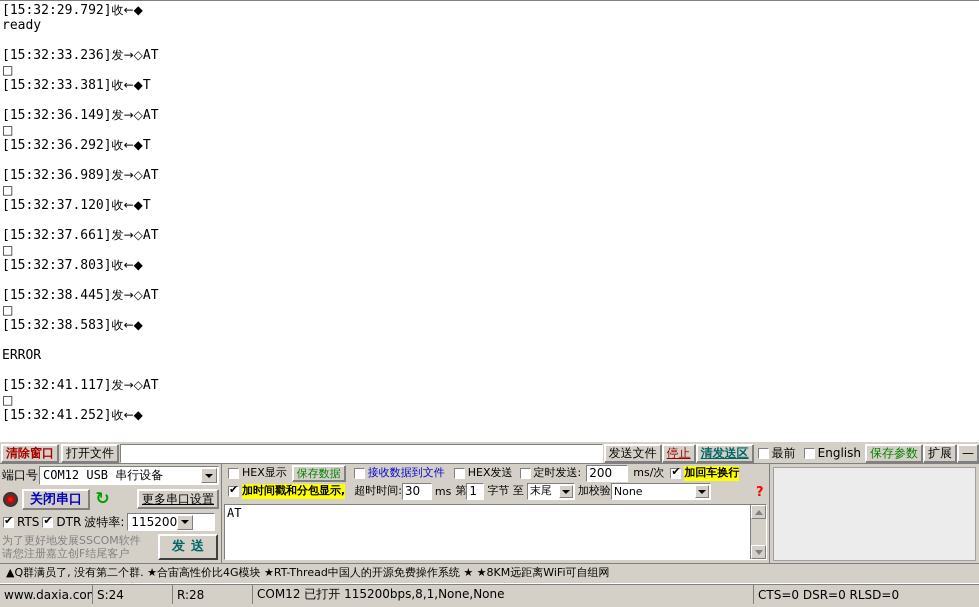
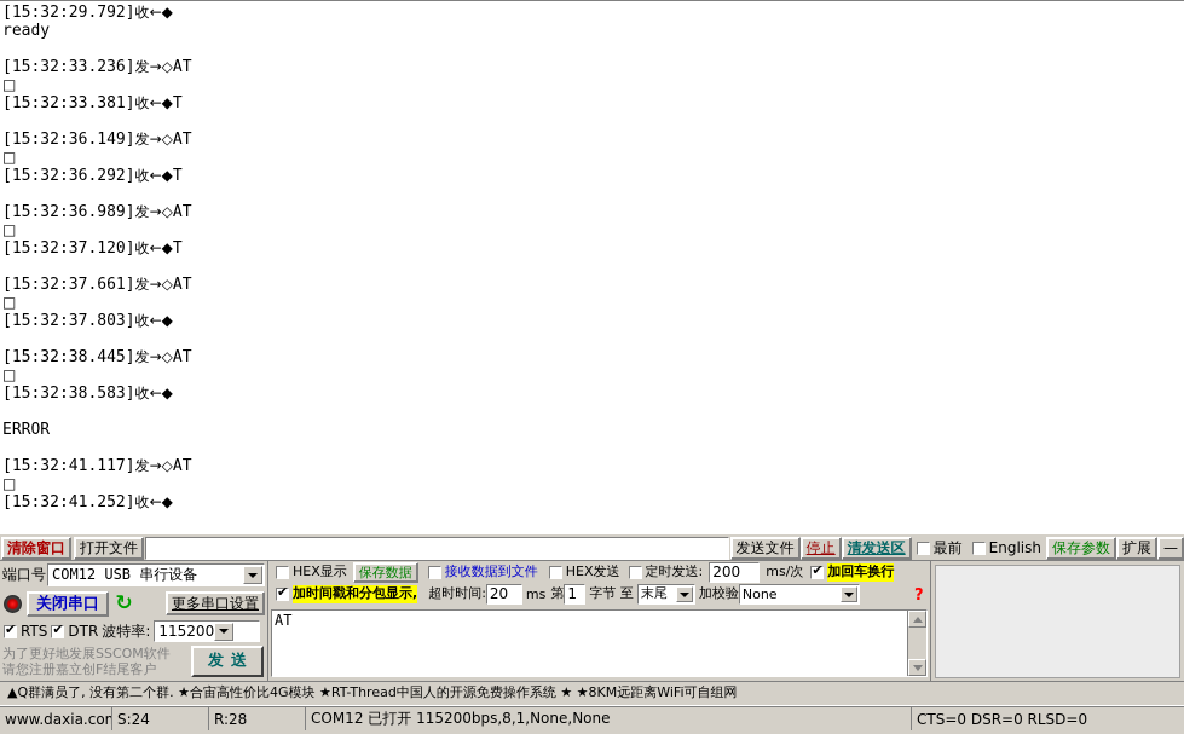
  [15:32:29.792]收←◆
  ready
  [15:32:33.236]发→◇AT
  □
  [15:32:33.381]收←◆T
  [15:32:36.149]发→◇AT
  □
  [15:32:36.292]收←◆T
  [15:32:36.989]发→◇AT
  □
  [15:32:37.120]收←◆T
  [15:32:37.661]发→◇AT
  □
  [15:32:37.803]收←◆
  [15:32:38.445]发→◇AT
  □
  [15:32:38.583]收←◆
  ERROR
  [15:32:41.117]发→◇AT
  □
  [15:32:41.252]收←◆
  清除窗口
  打开文件
  发送文件
  停止
  清发送区
  最前
  English
  保存参数
  扩展
  —
  端口号
  COM12 USB 串行设备
  关闭串口
  ↻
  更多串口设置
  RTS
  DTR
  波特率:
  115200
  为了更好地发展SSCOM软件
  请您注册嘉立创F结尾客户
  发送
  HEX显示
  保存数据
  接收数据到文件
  HEX发送
  定时发送:
  200
  ms/次
  加回车换行
  加时间戳和分包显示,
  超时时间:
- 30
+ 20
  ms
  第
  1
  字节 至
  末尾
  加校验
  None
  ?
  AT
  ▲Q群满员了, 没有第二个群. ★合宙高性价比4G模块 ★RT-Thread中国人的开源免费操作系统 ★ ★8KM远距离WiFi可自组网
  www.daxia.co
  S:24
  R:28
  COM12 已打开 115200bps,8,1,None,None
  CTS=0 DSR=0 RLSD=0
